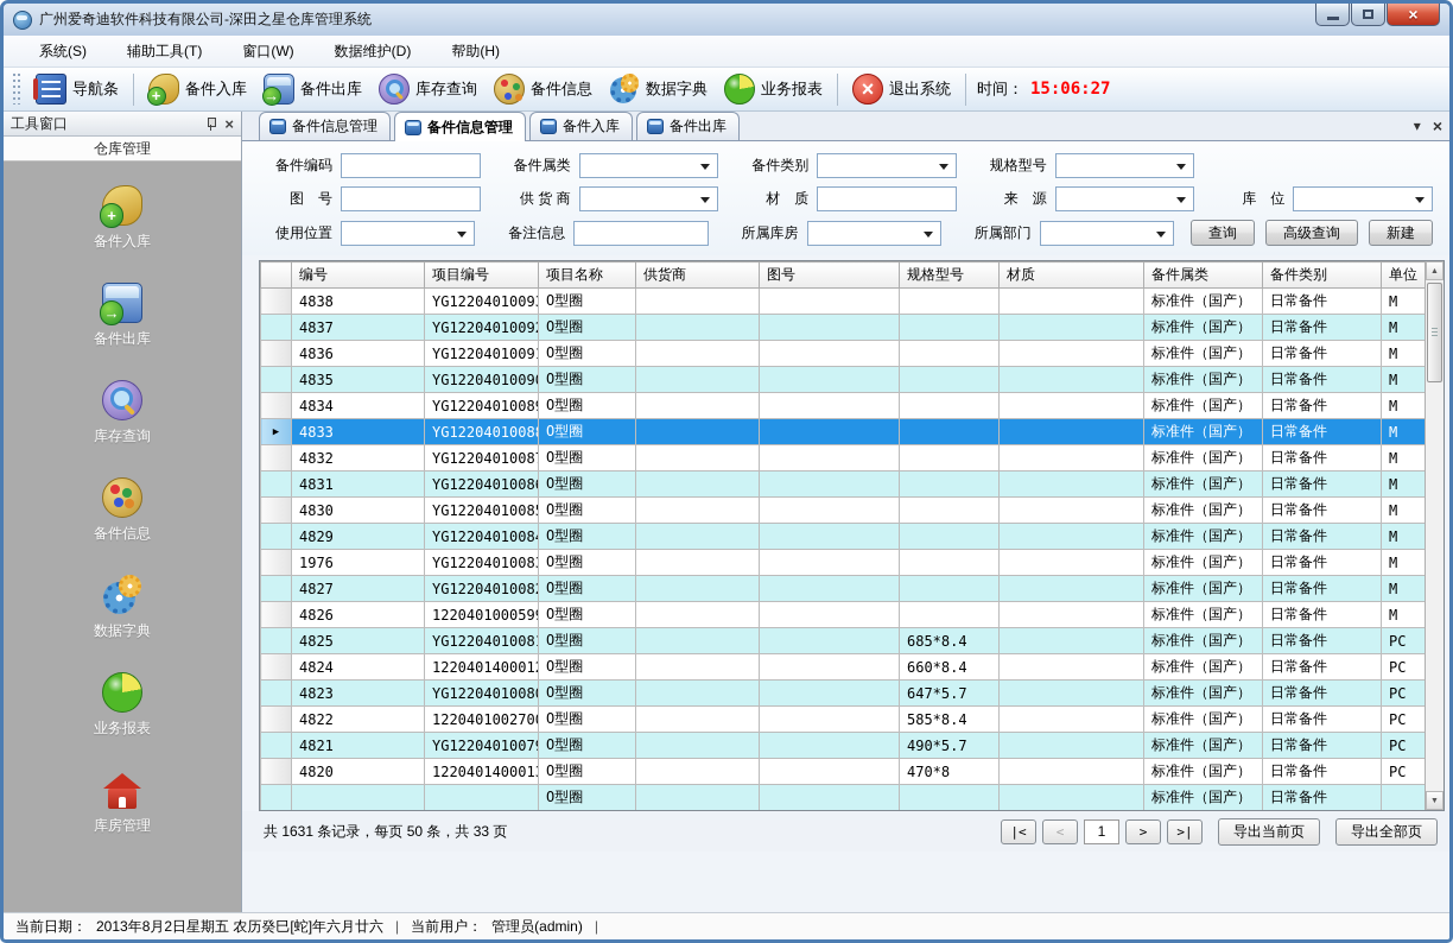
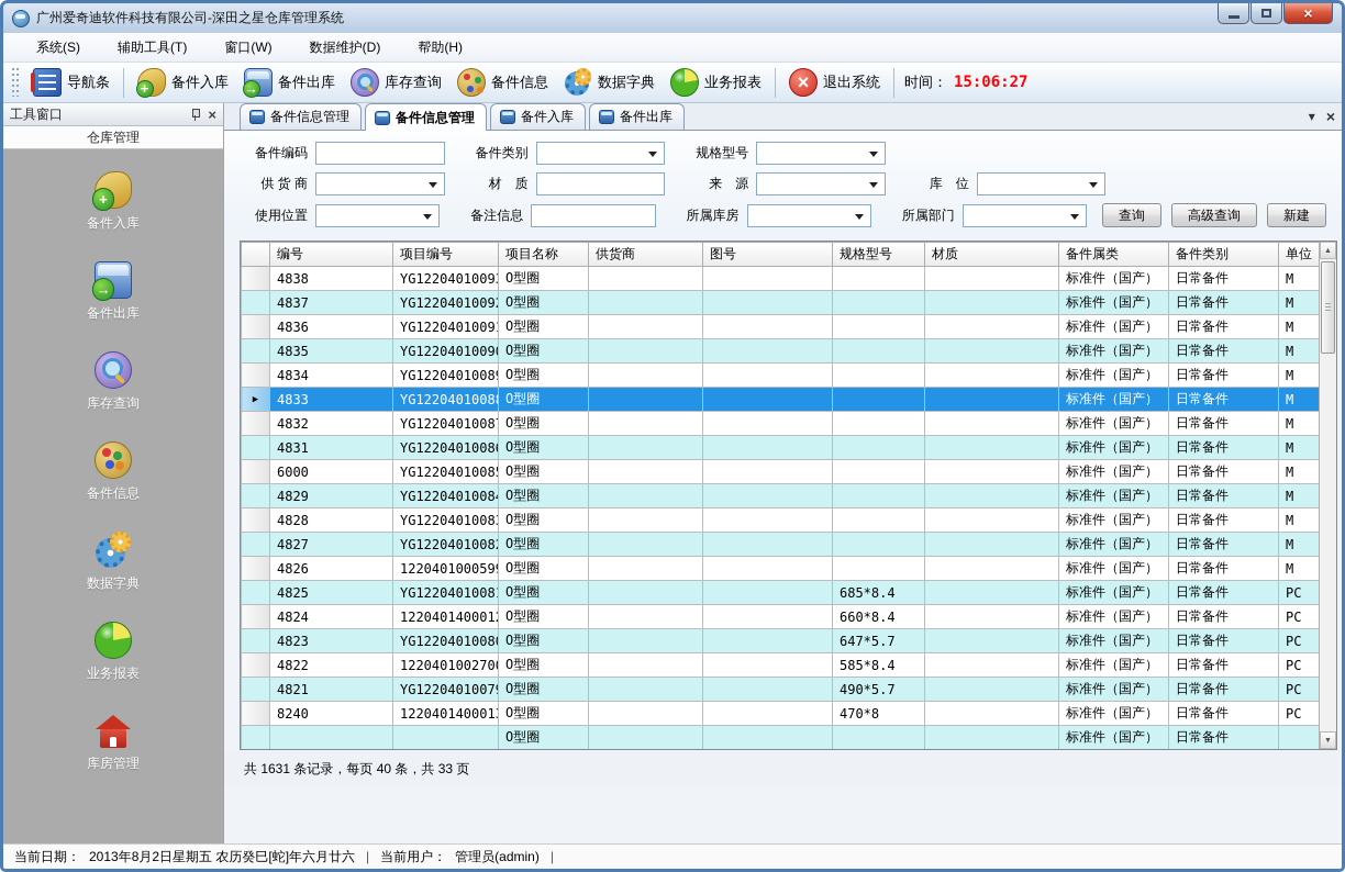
  广州爱奇迪软件科技有限公司-深田之星仓库管理系统
  ×
  系统(S)
  辅助工具(T)
  窗口(W)
  数据维护(D)
  帮助(H)
  导航条
  备件入库
  备件出库
  库存查询
  备件信息
  数据字典
  业务报表
  退出系统
  时间：
  15:06:27
  工具窗口
  ×
  仓库管理
  备件入库
  备件出库
  库存查询
  备件信息
  数据字典
  业务报表
  库房管理
  备件信息管理
  备件信息管理
  备件入库
  备件出库
  ▾
  ×
  备件编码
- 备件属类
  备件类别
  规格型号
- 图 号
  供 货 商
  材 质
  来 源
  库 位
  使用位置
  备注信息
  所属库房
  所属部门
  查询
  高级查询
  新建
  	编号	项目编号	项目名称	供货商	图号	规格型号	材质	备件属类	备件类别	单位
  	4838	YG1220401009	O型圈					标准件（国产）	日常备件	M
  	4837	YG1220401009	O型圈					标准件（国产）	日常备件	M
  	4836	YG1220401009	O型圈					标准件（国产）	日常备件	M
  	4835	YG1220401009	O型圈					标准件（国产）	日常备件	M
  	4834	YG1220401008	O型圈					标准件（国产）	日常备件	M
  ▶	4833	YG1220401008	O型圈					标准件（国产）	日常备件	M
  	4832	YG1220401008	O型圈					标准件（国产）	日常备件	M
  	4831	YG1220401008	O型圈					标准件（国产）	日常备件	M
- 	4830	YG1220401008	O型圈					标准件（国产）	日常备件	M
+ 	6000	YG1220401008	O型圈					标准件（国产）	日常备件	M
  	4829	YG1220401008	O型圈					标准件（国产）	日常备件	M
- 	1976	YG1220401008	O型圈					标准件（国产）	日常备件	M
+ 	4828	YG1220401008	O型圈					标准件（国产）	日常备件	M
  	4827	YG1220401008	O型圈					标准件（国产）	日常备件	M
  	4826	122040100059	O型圈					标准件（国产）	日常备件	M
  	4825	YG1220401008	O型圈			685*8.4		标准件（国产）	日常备件	PC
  	4824	122040140001	O型圈			660*8.4		标准件（国产）	日常备件	PC
  	4823	YG1220401008	O型圈			647*5.7		标准件（国产）	日常备件	PC
  	4822	122040100270	O型圈			585*8.4		标准件（国产）	日常备件	PC
  	4821	YG1220401007	O型圈			490*5.7		标准件（国产）	日常备件	PC
- 	4820	122040140001	O型圈			470*8		标准件（国产）	日常备件	PC
+ 	8240	122040140001	O型圈			470*8		标准件（国产）	日常备件	PC
  			O型圈					标准件（国产）	日常备件
- 共 1631 条记录，每页 50 条，共 33 页
+ 共 1631 条记录，每页 40 条，共 33 页
- |<
- <
- 1
- >
- >|
- 导出当前页
- 导出全部页
  当前日期：
  2013年8月2日星期五 农历癸巳[蛇]年六月廿六
  |
  当前用户：
  管理员(admin)
  |
